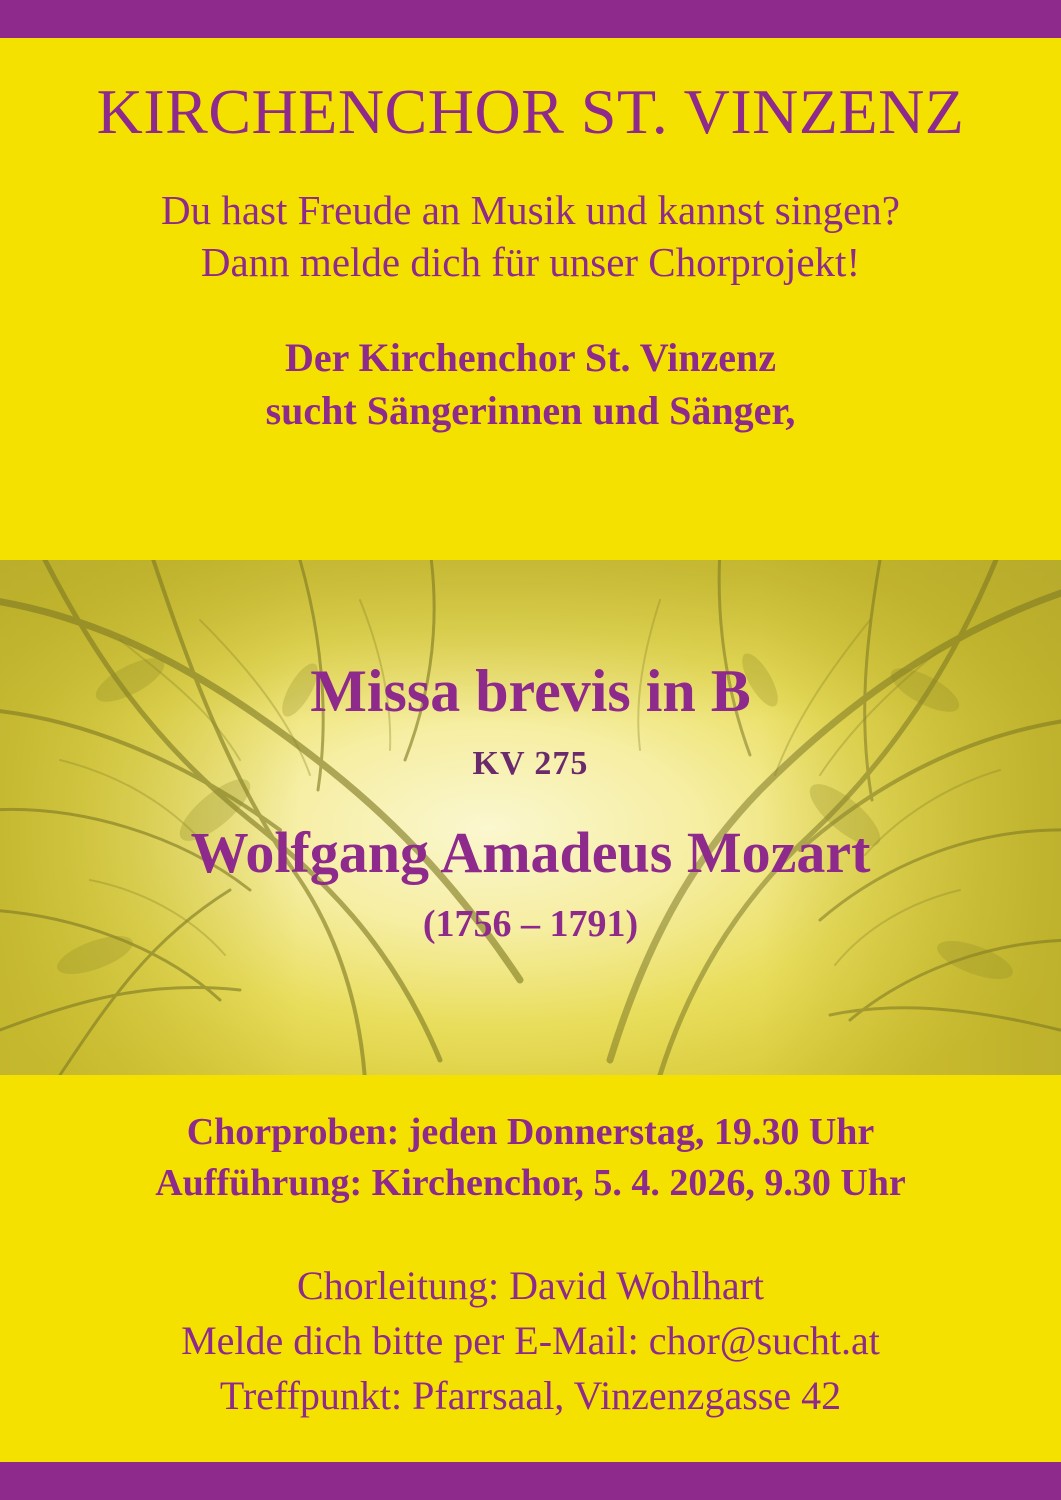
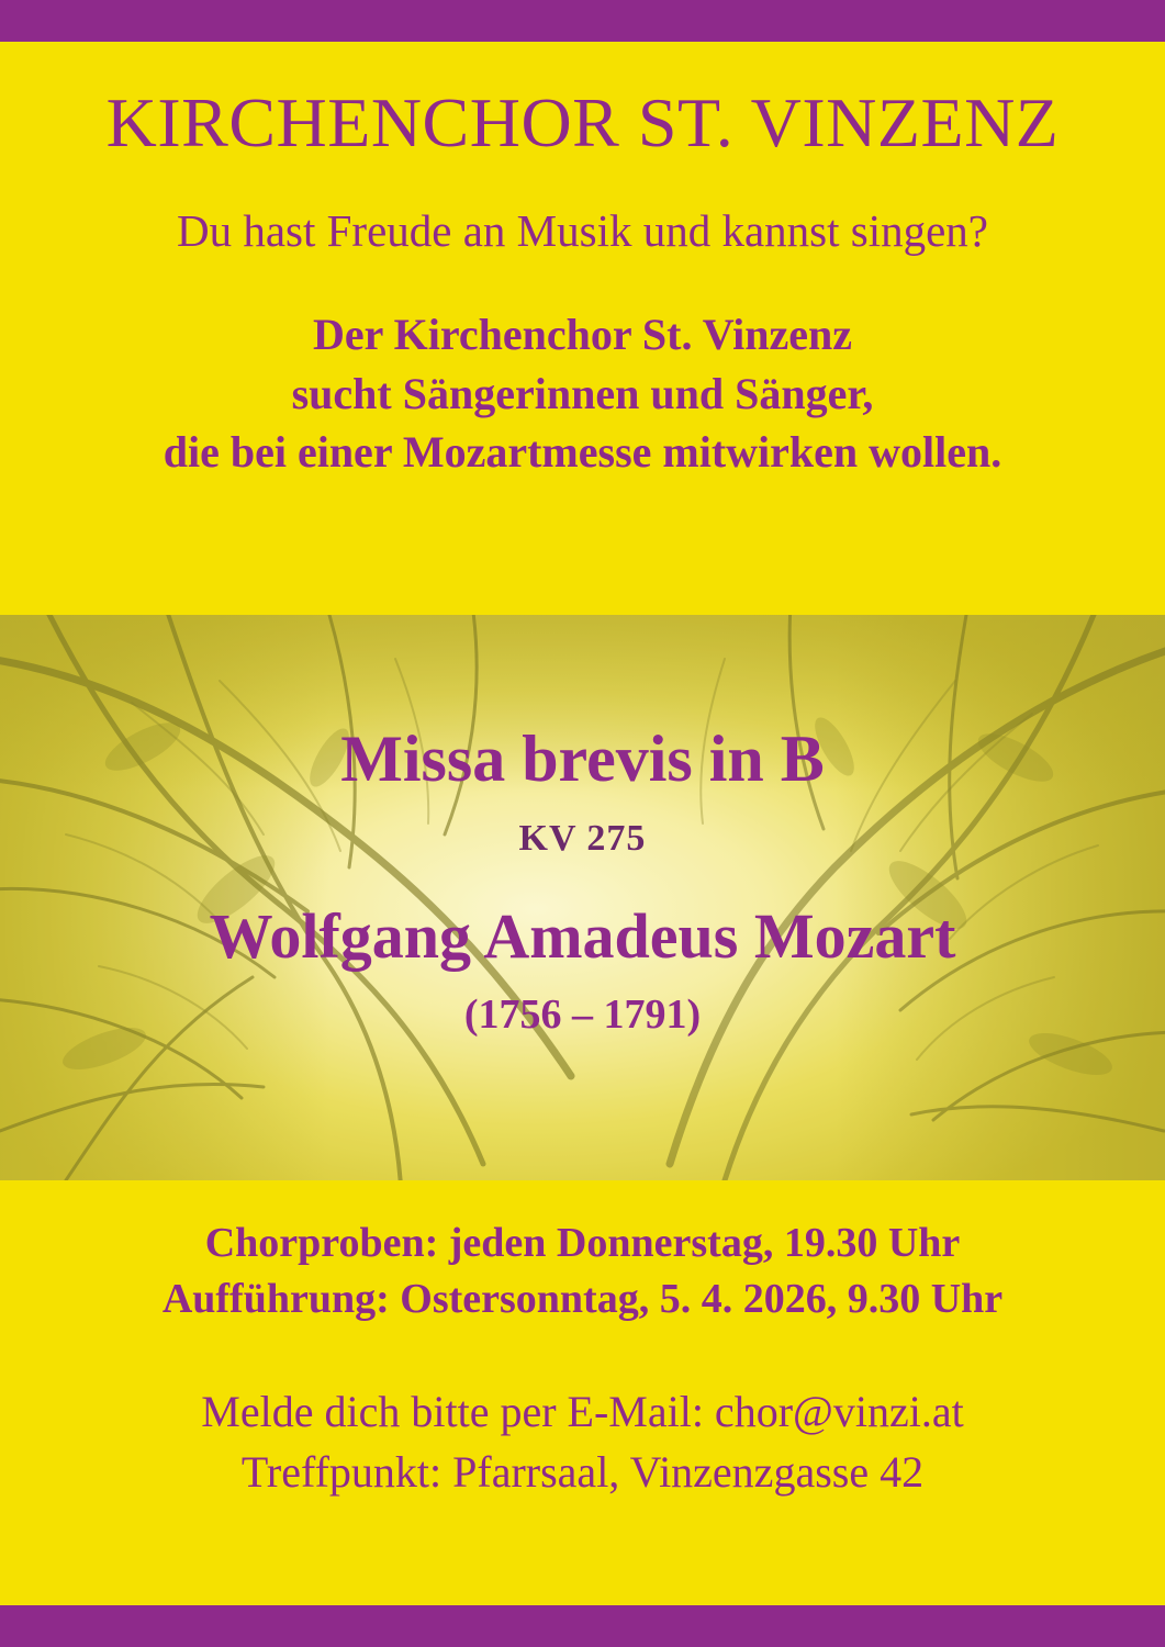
  KIRCHENCHOR ST. VINZENZ
  Du hast Freude an Musik und kannst singen?
- Dann melde dich für unser Chorprojekt!
  Der Kirchenchor St. Vinzenz
  sucht Sängerinnen und Sänger,
+ die bei einer Mozartmesse mitwirken wollen.
  Missa brevis in B
  KV 275
  Wolfgang Amadeus Mozart
  (1756 – 1791)
  Chorproben: jeden Donnerstag, 19.30 Uhr
- Aufführung: Kirchenchor, 5. 4. 2026, 9.30 Uhr
+ Aufführung: Ostersonntag, 5. 4. 2026, 9.30 Uhr
- Chorleitung: David Wohlhart
- Melde dich bitte per E-Mail: chor@sucht.at
+ Melde dich bitte per E-Mail: chor@vinzi.at
  Treffpunkt: Pfarrsaal, Vinzenzgasse 42
